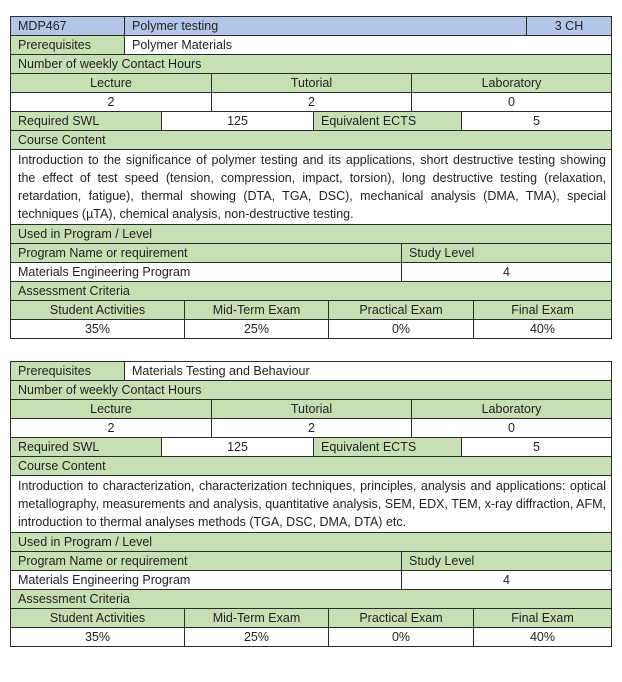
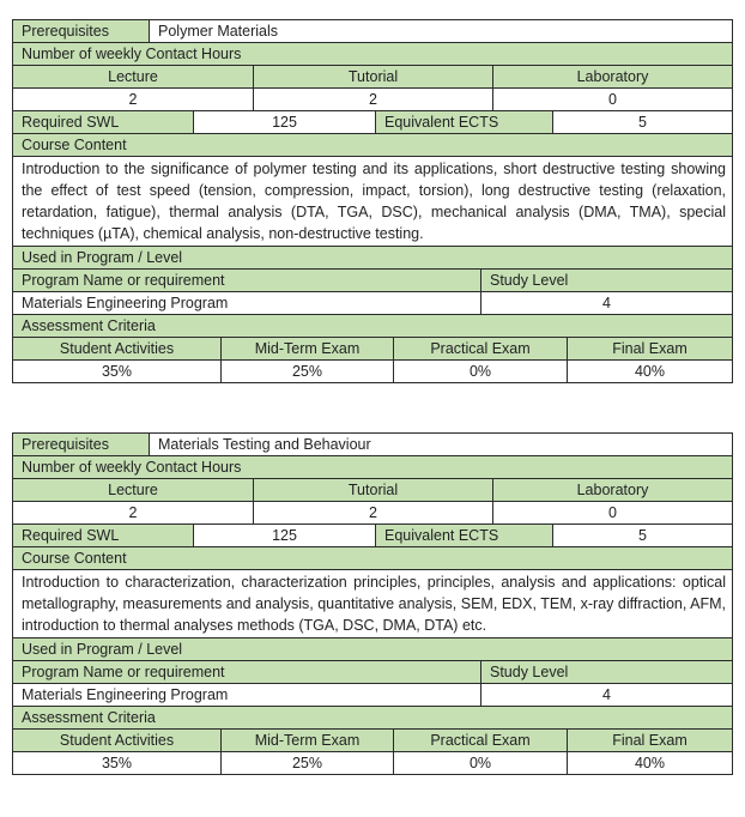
- MDP467
- Polymer testing
- 3 CH
  Prerequisites
  Polymer Materials
  Number of weekly Contact Hours
  Lecture
  Tutorial
  Laboratory
  2
  2
  0
  Required SWL
  125
  Equivalent ECTS
  5
  Course Content
- Introduction to the significance of polymer testing and its applications, short destructive testing showing the effect of test speed (tension, compression, impact, torsion), long destructive testing (relaxation, retardation, fatigue), thermal showing (DTA, TGA, DSC), mechanical analysis (DMA, TMA), special techniques (µTA), chemical analysis, non-destructive testing.
+ Introduction to the significance of polymer testing and its applications, short destructive testing showing the effect of test speed (tension, compression, impact, torsion), long destructive testing (relaxation, retardation, fatigue), thermal analysis (DTA, TGA, DSC), mechanical analysis (DMA, TMA), special techniques (µTA), chemical analysis, non-destructive testing.
  Used in Program / Level
  Program Name or requirement
  Study Level
  Materials Engineering Program
  4
  Assessment Criteria
  Student Activities
  Mid-Term Exam
  Practical Exam
  Final Exam
  35%
  25%
  0%
  40%
  Prerequisites
  Materials Testing and Behaviour
  Number of weekly Contact Hours
  Lecture
  Tutorial
  Laboratory
  2
  2
  0
  Required SWL
  125
  Equivalent ECTS
  5
  Course Content
- Introduction to characterization, characterization techniques, principles, analysis and applications: optical metallography, measurements and analysis, quantitative analysis, SEM, EDX, TEM, x-ray diffraction, AFM, introduction to thermal analyses methods (TGA, DSC, DMA, DTA) etc.
+ Introduction to characterization, characterization principles, principles, analysis and applications: optical metallography, measurements and analysis, quantitative analysis, SEM, EDX, TEM, x-ray diffraction, AFM, introduction to thermal analyses methods (TGA, DSC, DMA, DTA) etc.
  Used in Program / Level
  Program Name or requirement
  Study Level
  Materials Engineering Program
  4
  Assessment Criteria
  Student Activities
  Mid-Term Exam
  Practical Exam
  Final Exam
  35%
  25%
  0%
  40%
